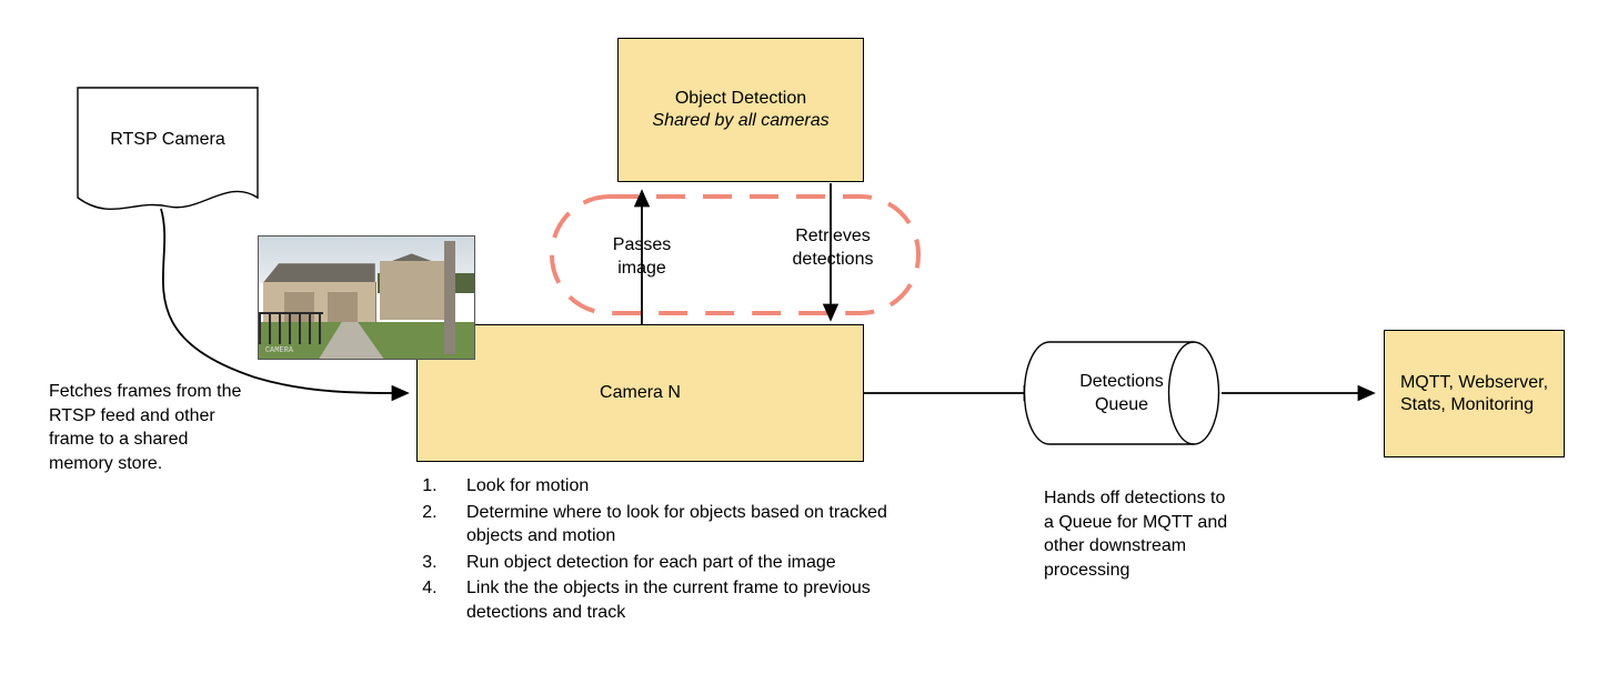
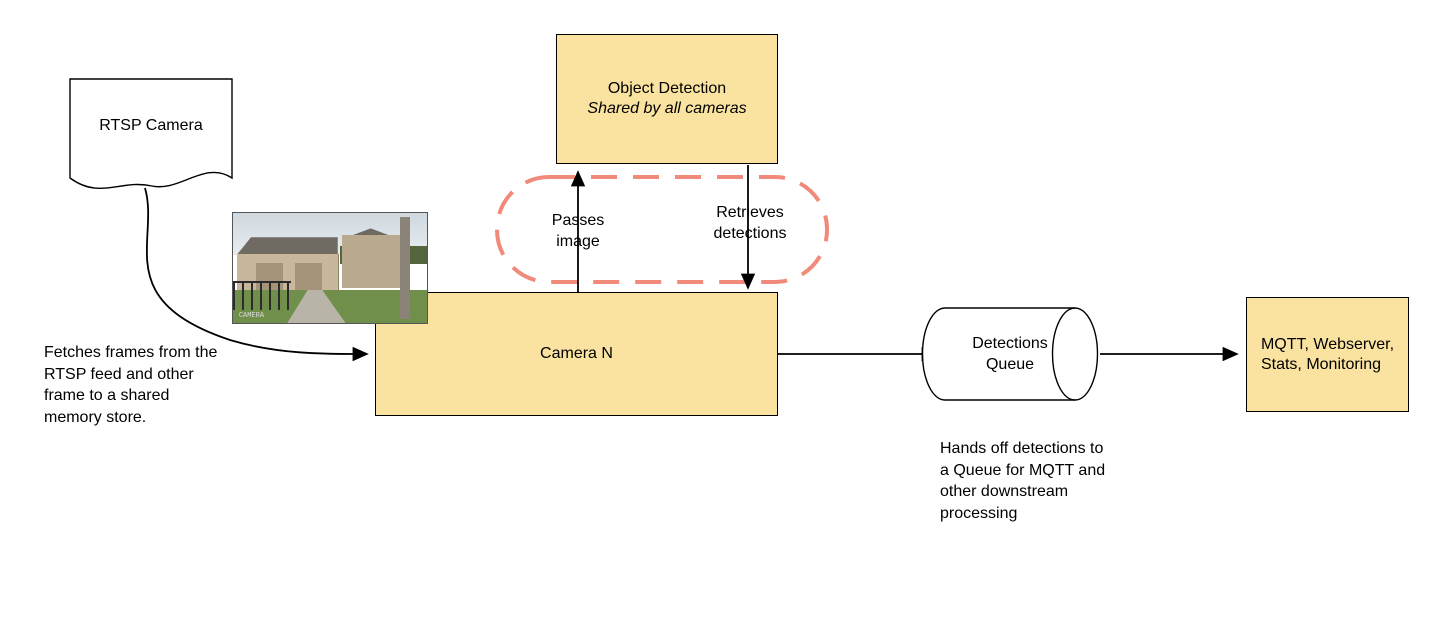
  RTSP Camera
  Object Detection
  Shared by all cameras
  Camera N
  CAMERA
  Passes
  image
  Retrieves
  detections
  Fetches frames from the RTSP feed and other frame to a shared memory store.
- Look for motion
- Determine where to look for objects based on tracked objects and motion
- Run object detection for each part of the image
- Link the the objects in the current frame to previous detections and track
  Detections
  Queue
  Hands off detections to a Queue for MQTT and other downstream processing
  MQTT, Webserver,
  Stats, Monitoring
